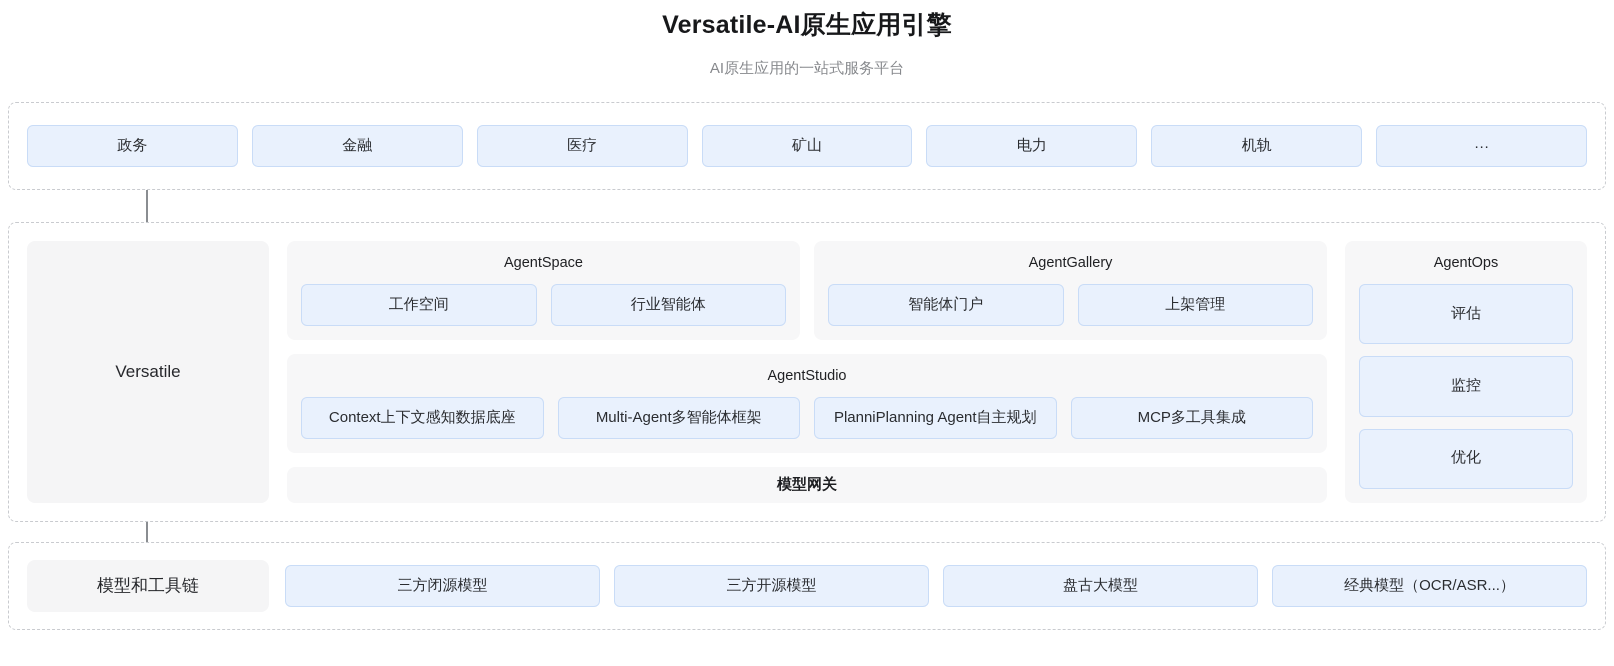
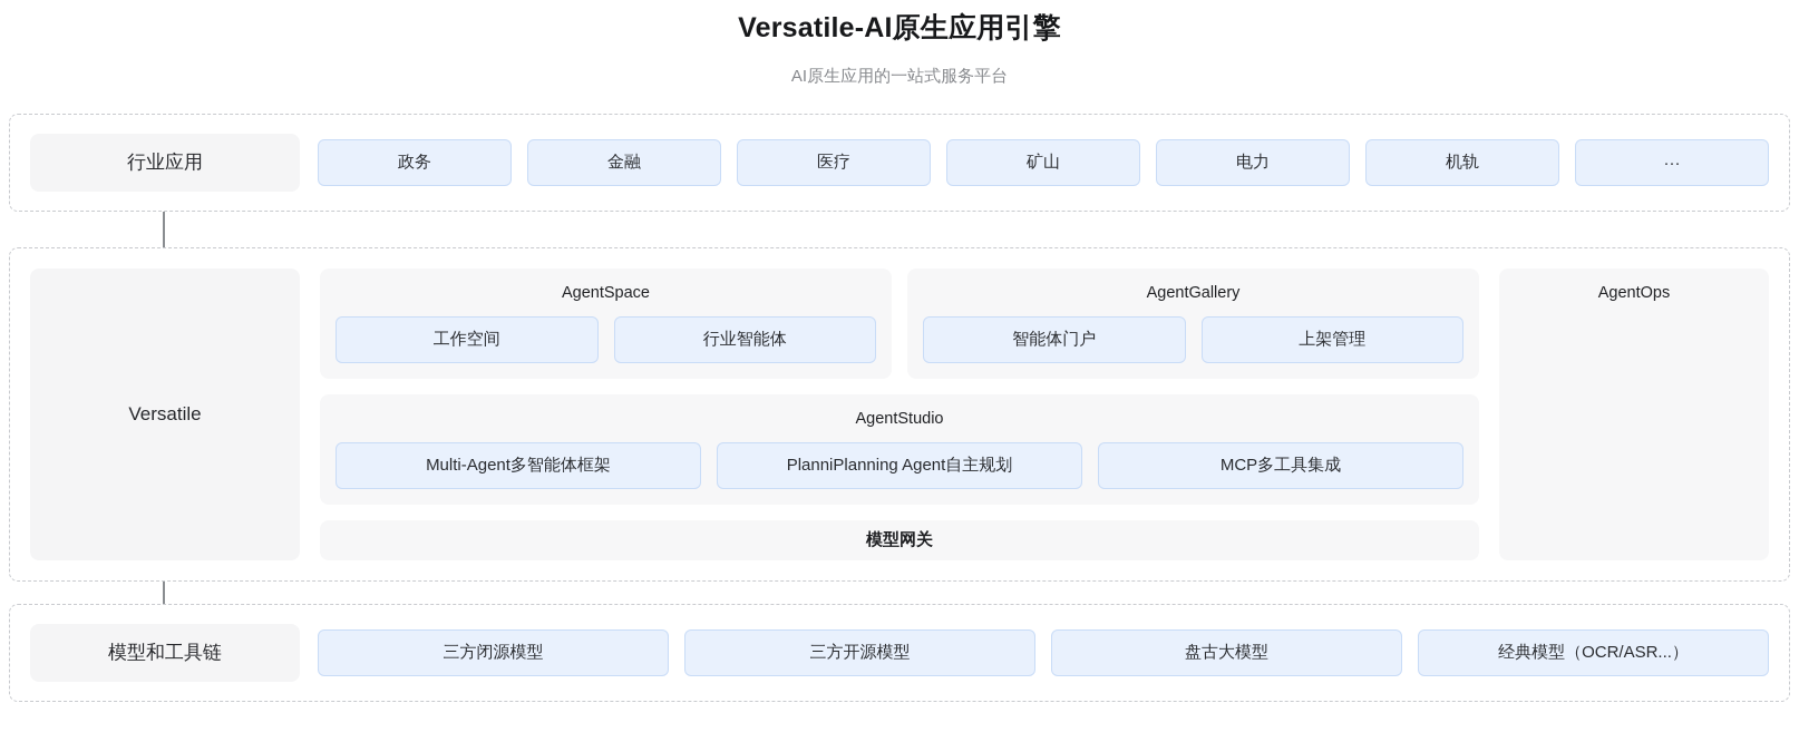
  Versatile-AI原生应用引擎
  AI原生应用的一站式服务平台
+ 行业应用
  政务
  金融
  医疗
  矿山
  电力
  机轨
  ···
  Versatile
  AgentSpace
  工作空间
  行业智能体
  AgentGallery
  智能体门户
  上架管理
  AgentStudio
- Context上下文感知数据底座
  Multi-Agent多智能体框架
  PlanniPlanning Agent自主规划
  MCP多工具集成
  模型网关
  AgentOps
- 评估
- 监控
- 优化
  模型和工具链
  三方闭源模型
  三方开源模型
  盘古大模型
  经典模型（OCR/ASR...）
